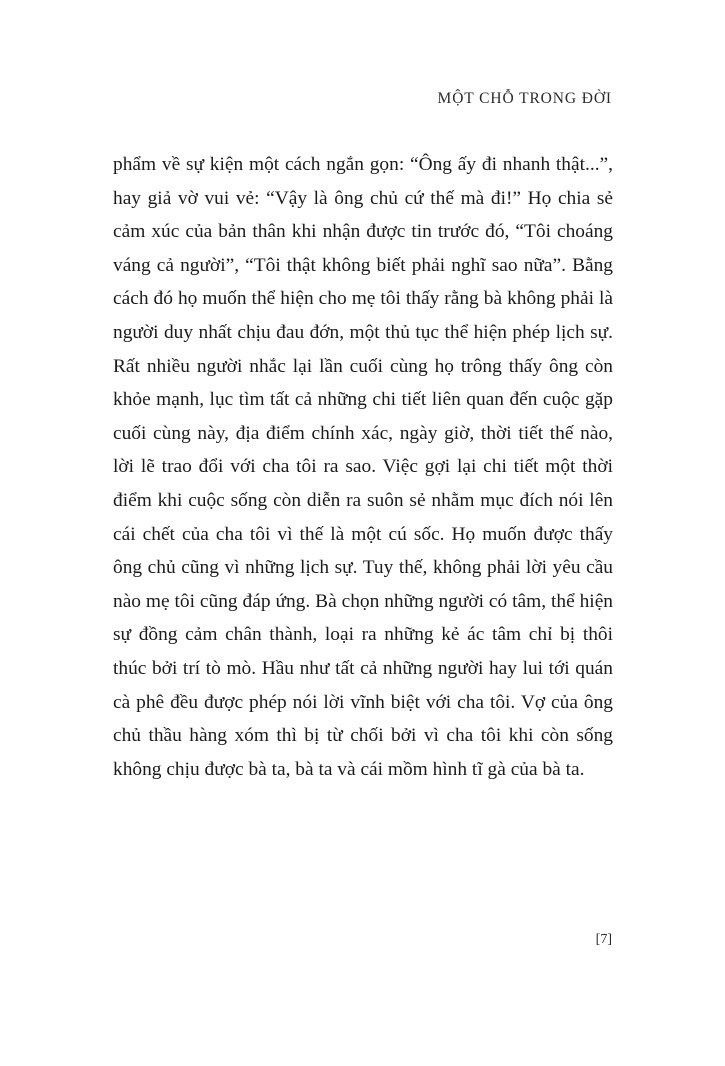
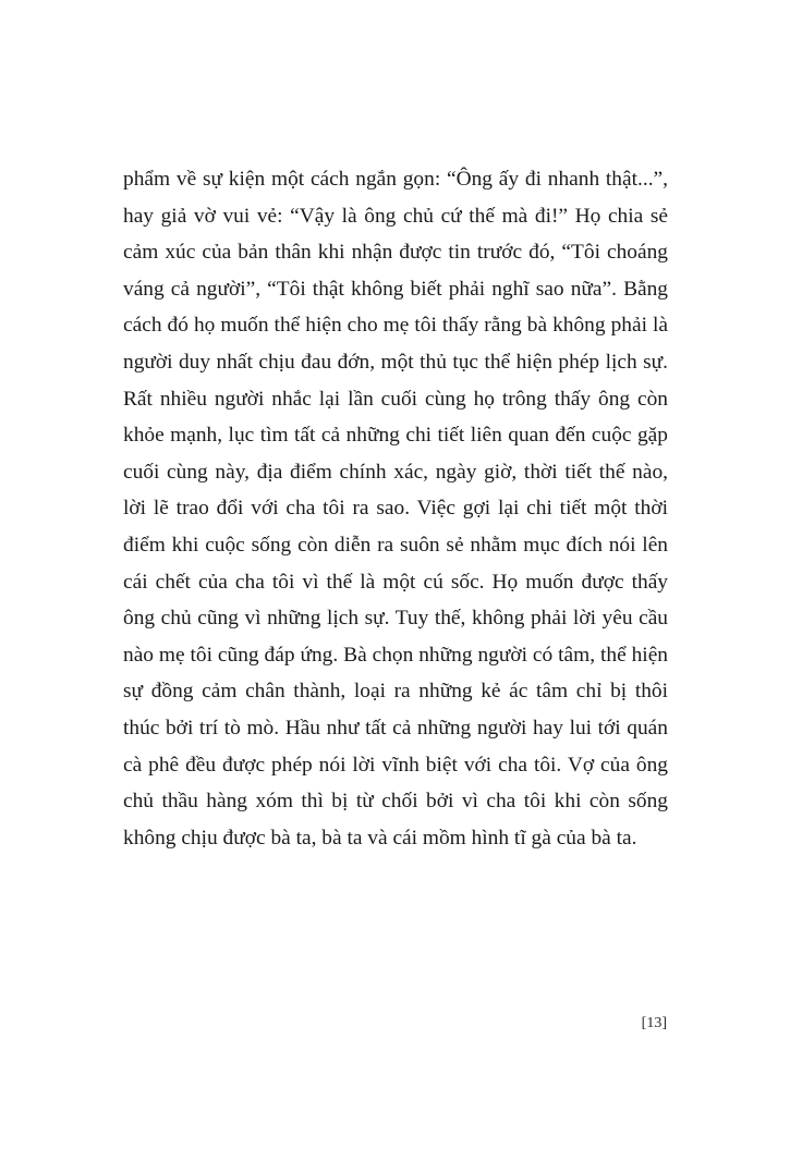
- MỘT CHỖ TRONG ĐỜI
  phẩm về sự kiện một cách ngắn gọn: “Ông ấy đi nhanh thật...”, hay giả vờ vui vẻ: “Vậy là ông chủ cứ thế mà đi!” Họ chia sẻ cảm xúc của bản thân khi nhận được tin trước đó, “Tôi choáng váng cả người”, “Tôi thật không biết phải nghĩ sao nữa”. Bằng cách đó họ muốn thể hiện cho mẹ tôi thấy rằng bà không phải là người duy nhất chịu đau đớn, một thủ tục thể hiện phép lịch sự. Rất nhiều người nhắc lại lần cuối cùng họ trông thấy ông còn khỏe mạnh, lục tìm tất cả những chi tiết liên quan đến cuộc gặp cuối cùng này, địa điểm chính xác, ngày giờ, thời tiết thế nào, lời lẽ trao đổi với cha tôi ra sao. Việc gợi lại chi tiết một thời điểm khi cuộc sống còn diễn ra suôn sẻ nhằm mục đích nói lên cái chết của cha tôi vì thế là một cú sốc. Họ muốn được thấy ông chủ cũng vì những lịch sự. Tuy thế, không phải lời yêu cầu nào mẹ tôi cũng đáp ứng. Bà chọn những người có tâm, thể hiện sự đồng cảm chân thành, loại ra những kẻ ác tâm chỉ bị thôi thúc bởi trí tò mò. Hầu như tất cả những người hay lui tới quán cà phê đều được phép nói lời vĩnh biệt với cha tôi. Vợ của ông chủ thầu hàng xóm thì bị từ chối bởi vì cha tôi khi còn sống không chịu được bà ta, bà ta và cái mồm hình tĩ gà của bà ta.
- [7]
+ [13]
